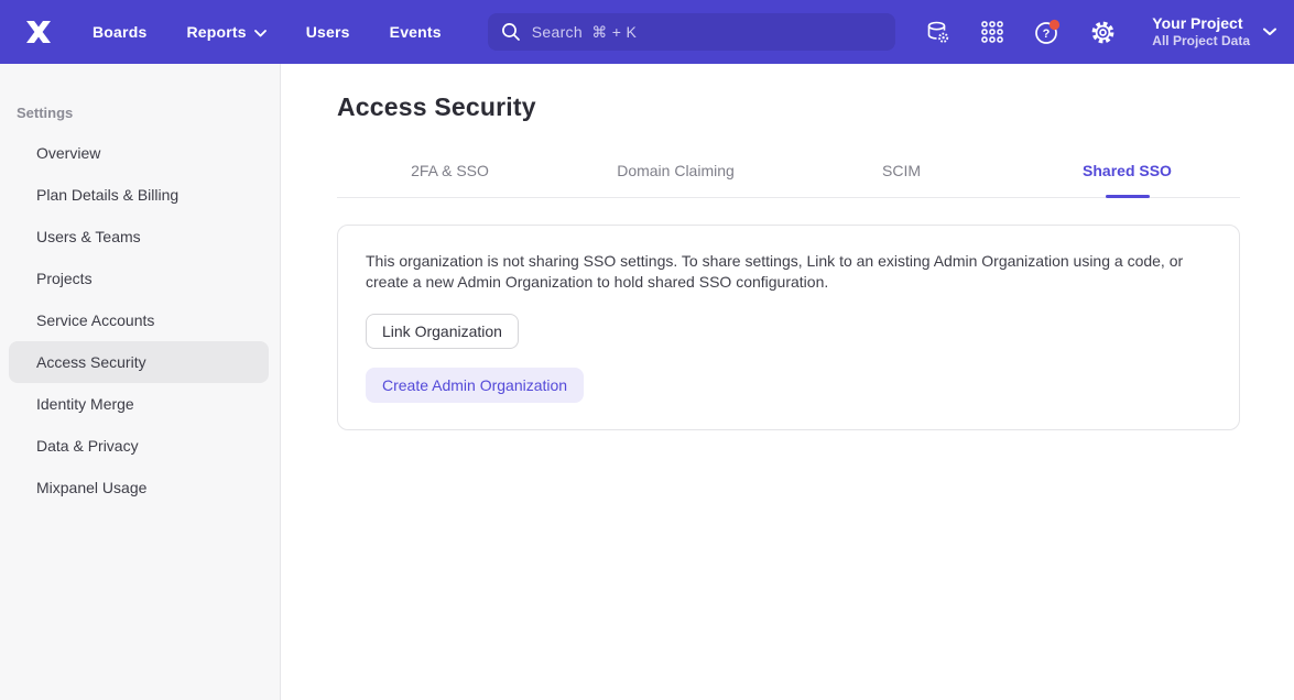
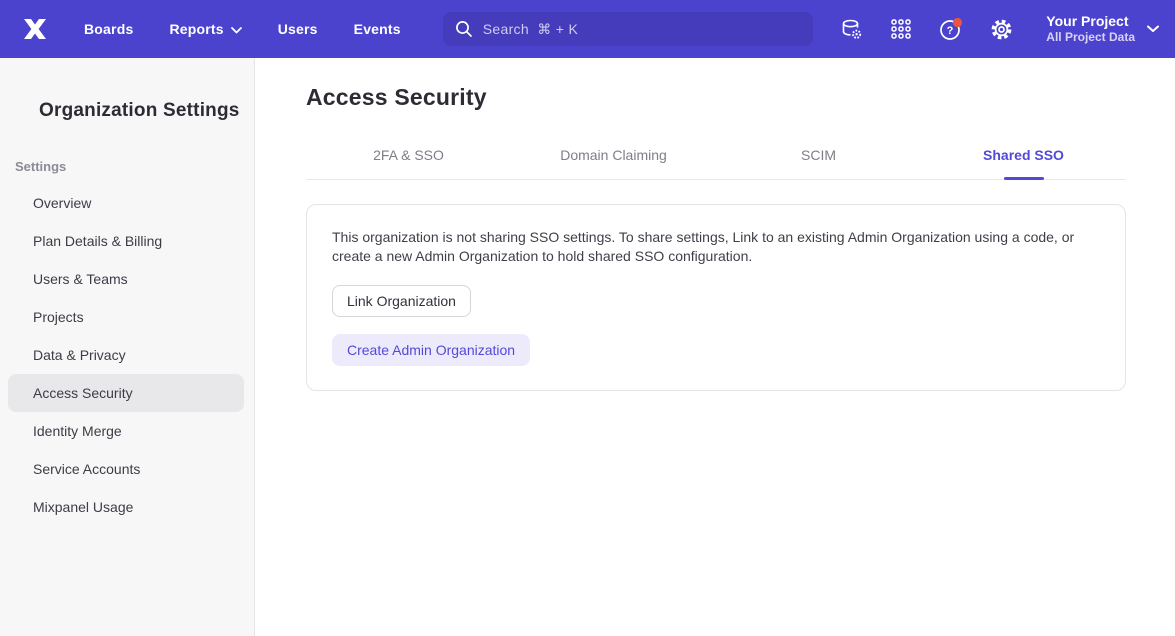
  Boards
  Reports
  Users
  Events
  Search ⌘ + K
  ?
  Your Project
  All Project Data
+ Organization Settings
  Settings
  Overview
  Plan Details & Billing
  Users & Teams
  Projects
- Service Accounts
+ Data & Privacy
  Access Security
  Identity Merge
- Data & Privacy
+ Service Accounts
  Mixpanel Usage
  Access Security
  2FA & SSO
  Domain Claiming
  SCIM
  Shared SSO
  This organization is not sharing SSO settings. To share settings, Link to an existing Admin Organization using a code, or create a new Admin Organization to hold shared SSO configuration.
  Link Organization
  Create Admin Organization
